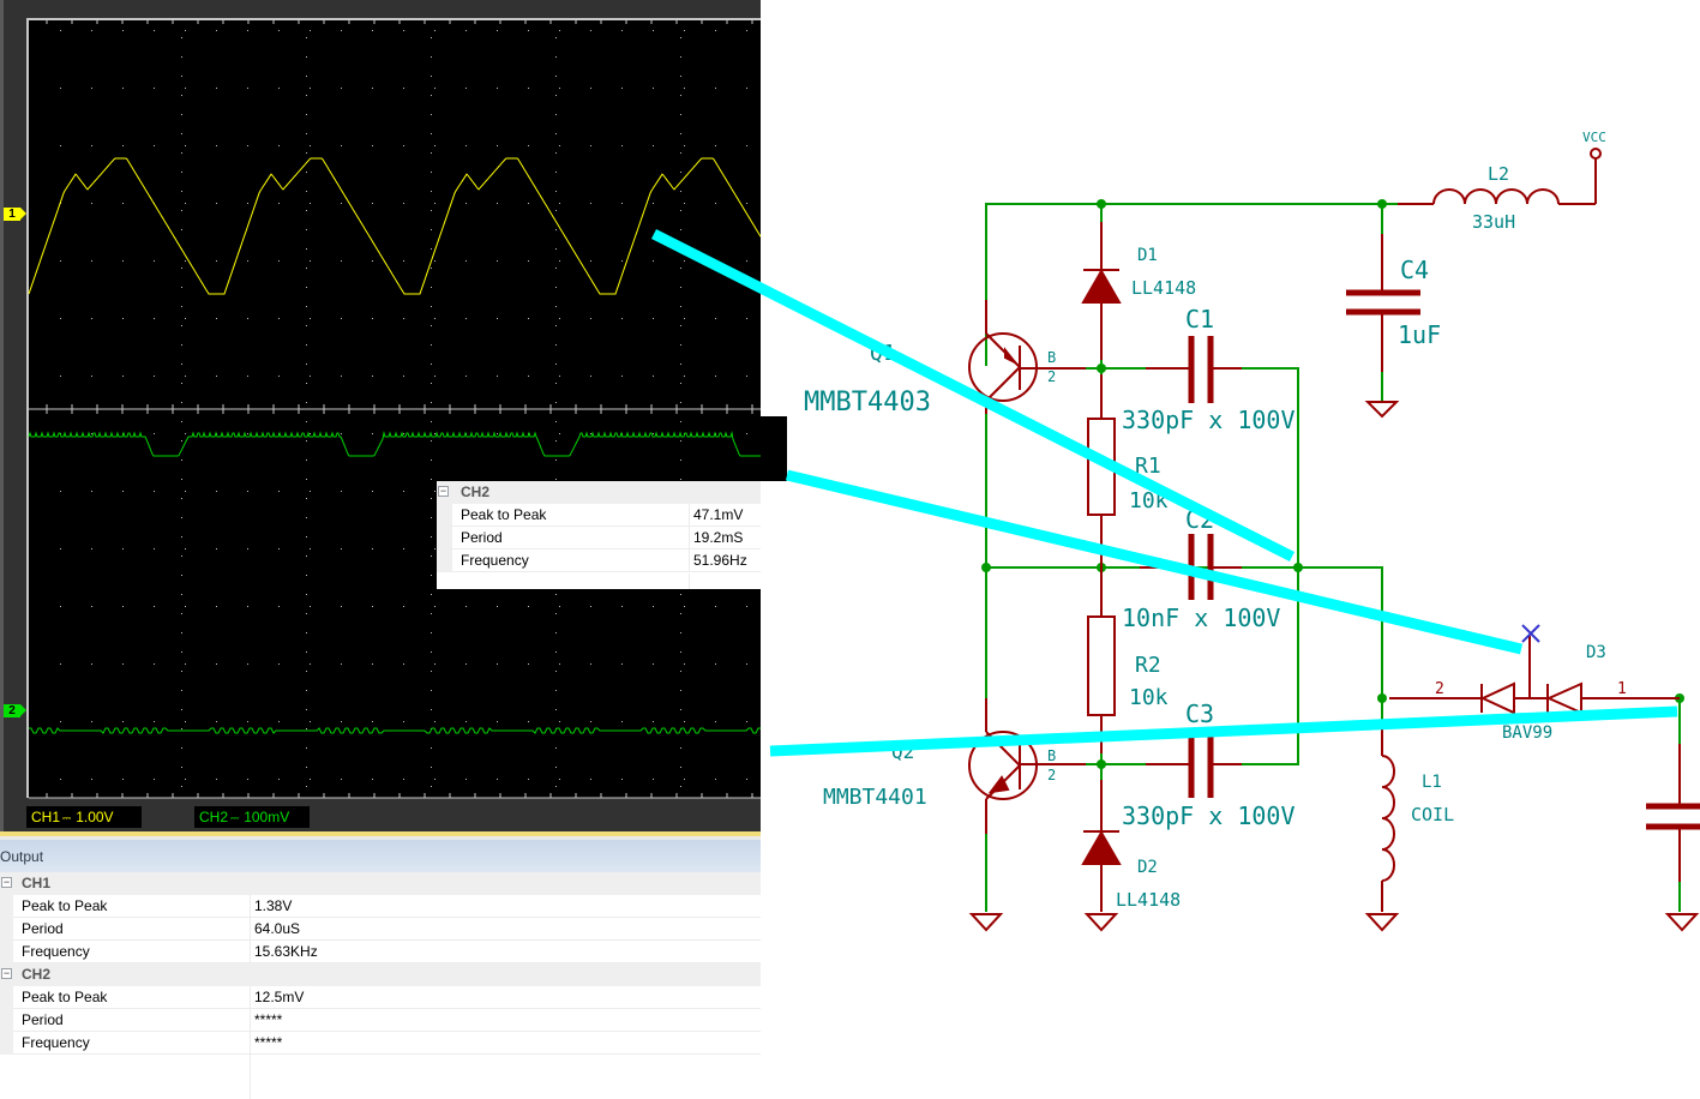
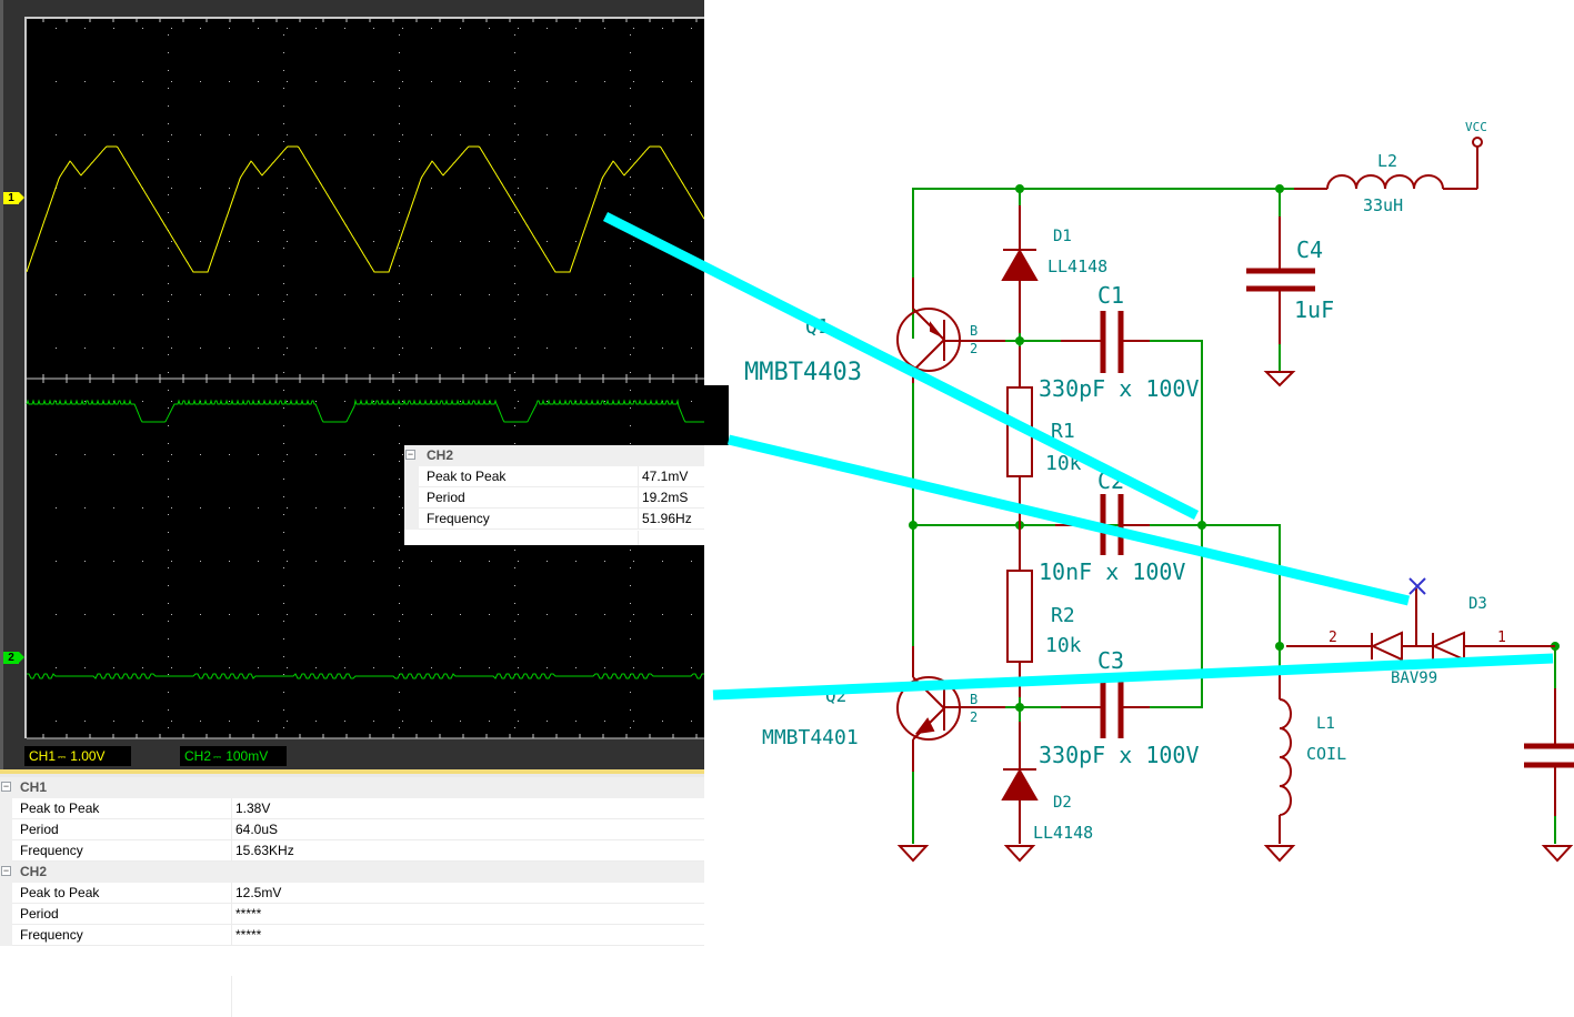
  1
  2
  CH1 ⎓ 1.00V
  CH2 ⎓ 100mV
- Output
  −
  CH1
  Peak to Peak
  1.38V
  Period
  64.0uS
  Frequency
  15.63KHz
  −
  CH2
  Peak to Peak
  12.5mV
  Period
  *****
  Frequency
  *****
  −
  CH2
  Peak to Peak
  47.1mV
  Period
  19.2mS
  Frequency
  51.96Hz
  VCC
  L2
  33uH
  C4
  1uF
  D1
  LL4148
  C1
  330pF x 100V
  MMBT4403
  B
  2
  R1
  10k
  10nF x 100V
  R2
  10k
  C3
  330pF x 100V
  Q2
  MMBT4401
  B
  2
  D2
  LL4148
  D3
  BAV99
  2
  1
  L1
  COIL
